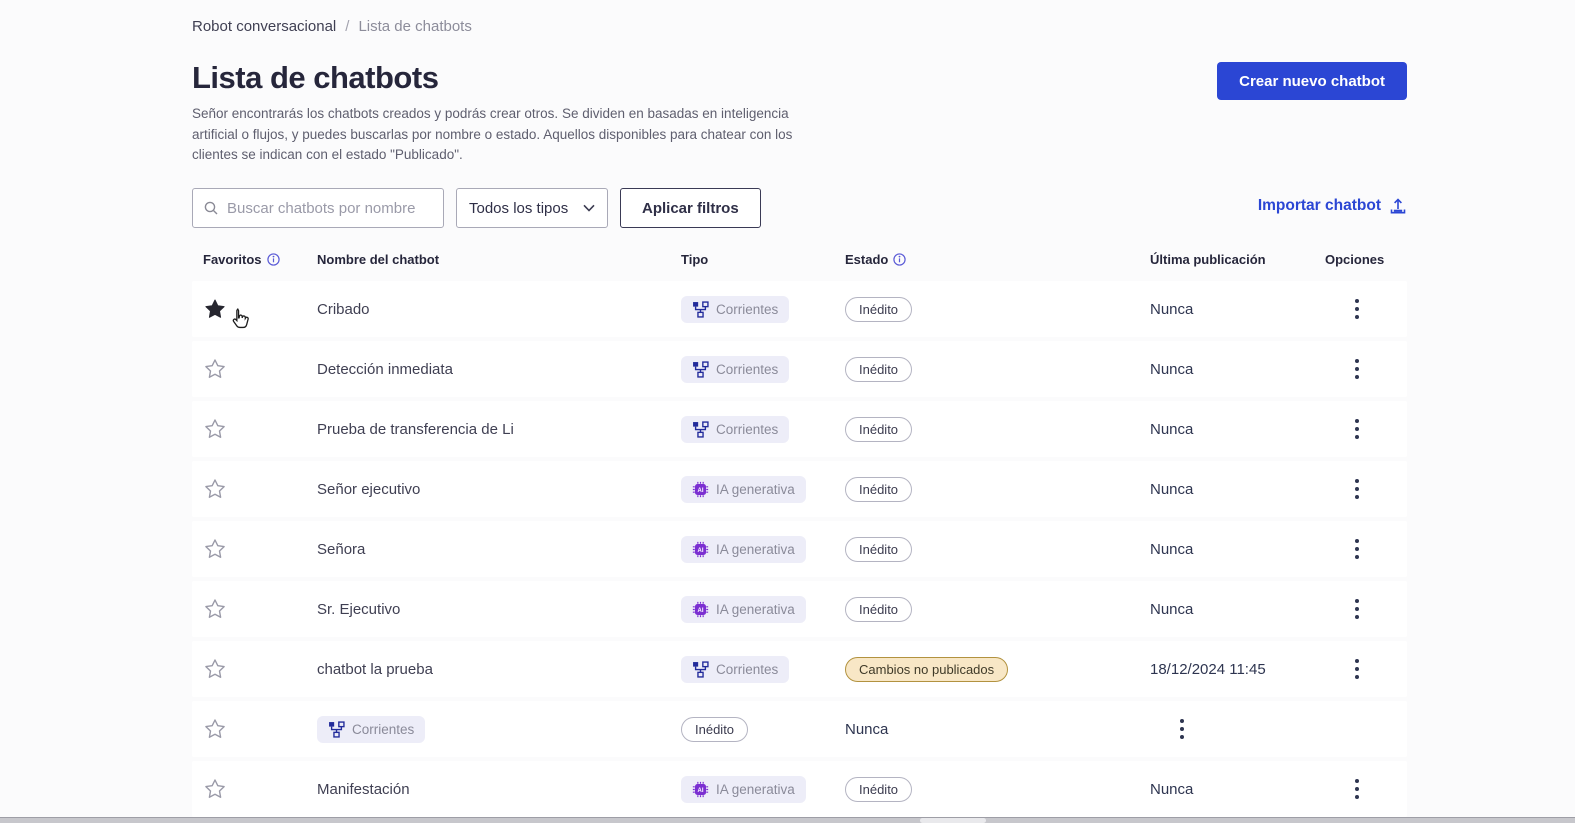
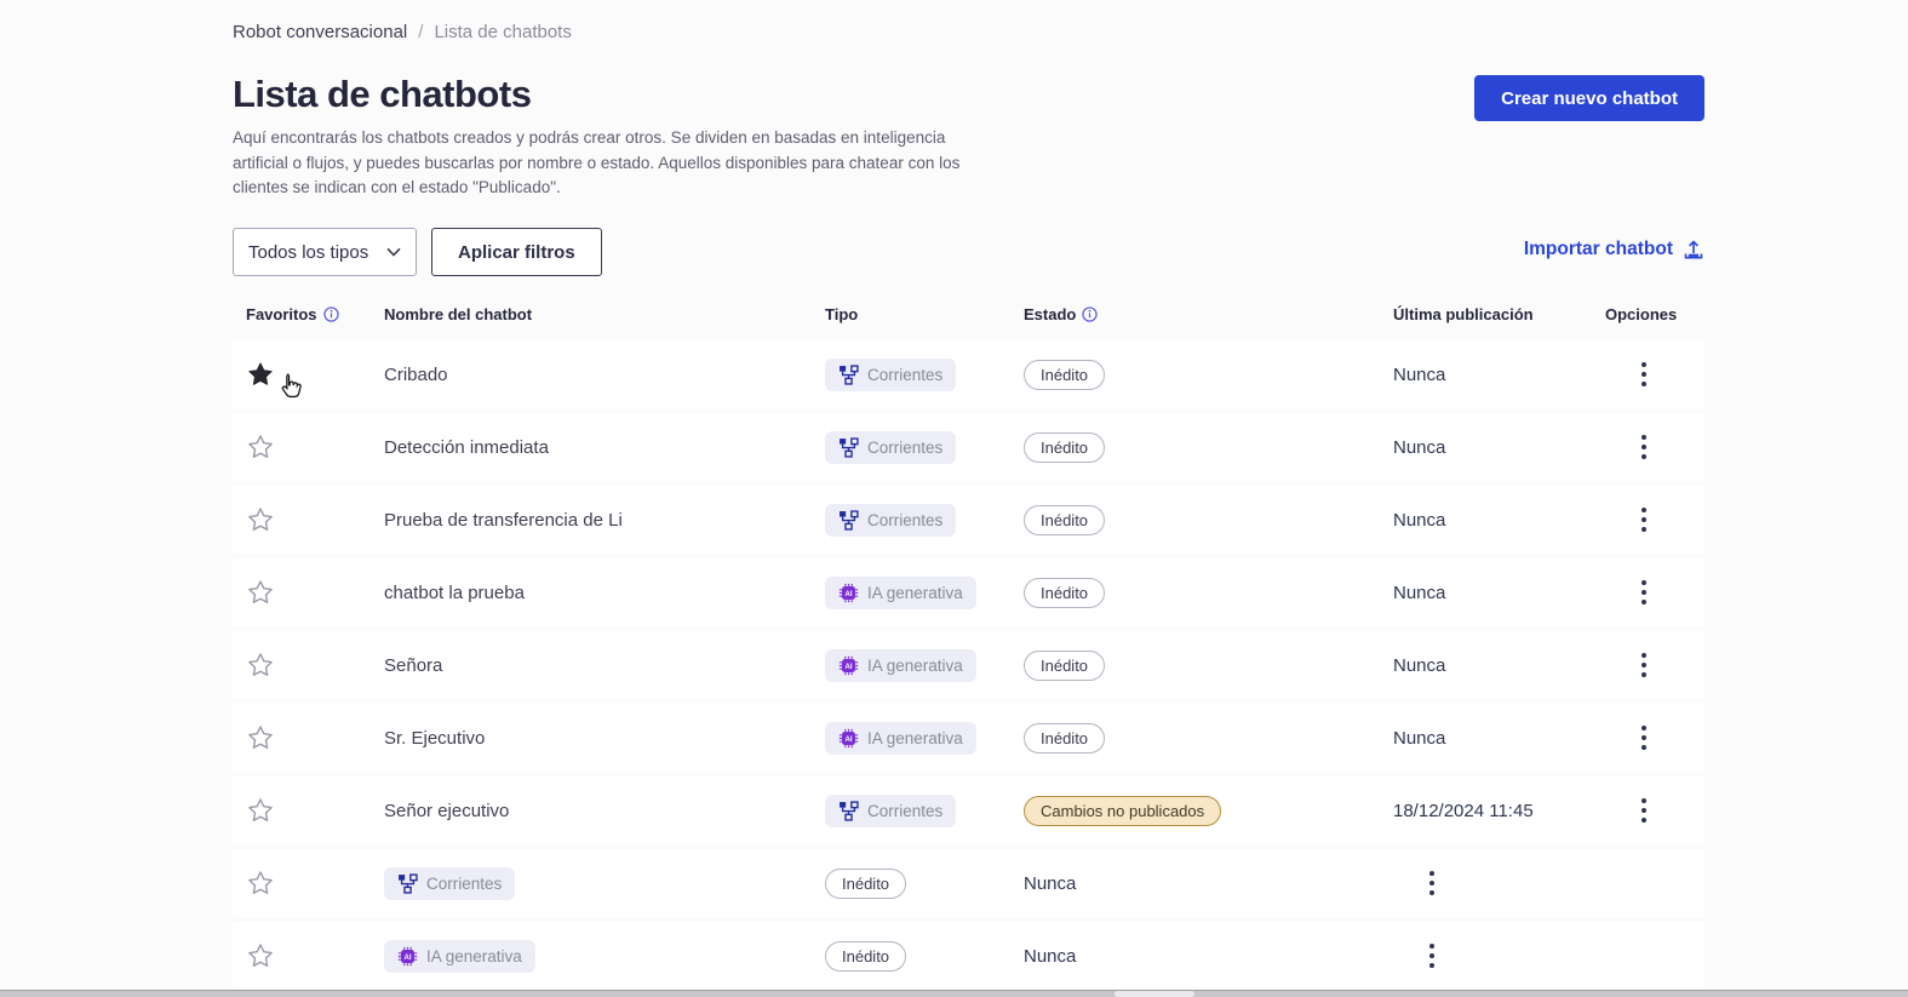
  Robot conversacional
  /
  Lista de chatbots
  Lista de chatbots
- Señor encontrarás los chatbots creados y podrás crear otros. Se dividen en basadas en inteligencia artificial o flujos, y puedes buscarlas por nombre o estado. Aquellos disponibles para chatear con los clientes se indican con el estado "Publicado".
+ Aquí encontrarás los chatbots creados y podrás crear otros. Se dividen en basadas en inteligencia artificial o flujos, y puedes buscarlas por nombre o estado. Aquellos disponibles para chatear con los clientes se indican con el estado "Publicado".
  Crear nuevo chatbot
- Buscar chatbots por nombre
  Todos los tipos
  Aplicar filtros
  Importar chatbot
  Favoritos
  Nombre del chatbot
  Tipo
  Estado
  Última publicación
  Opciones
  Cribado
  Corrientes
  Inédito
  Nunca
  Detección inmediata
  Corrientes
  Inédito
  Nunca
  Prueba de transferencia de Li
  Corrientes
  Inédito
  Nunca
- Señor ejecutivo
+ chatbot la prueba
  IA generativa
  Inédito
  Nunca
  Señora
  IA generativa
  Inédito
  Nunca
  Sr. Ejecutivo
  IA generativa
  Inédito
  Nunca
- chatbot la prueba
+ Señor ejecutivo
  Corrientes
  Cambios no publicados
  18/12/2024 11:45
  Corrientes
  Inédito
  Nunca
- Manifestación
  IA generativa
  Inédito
  Nunca
